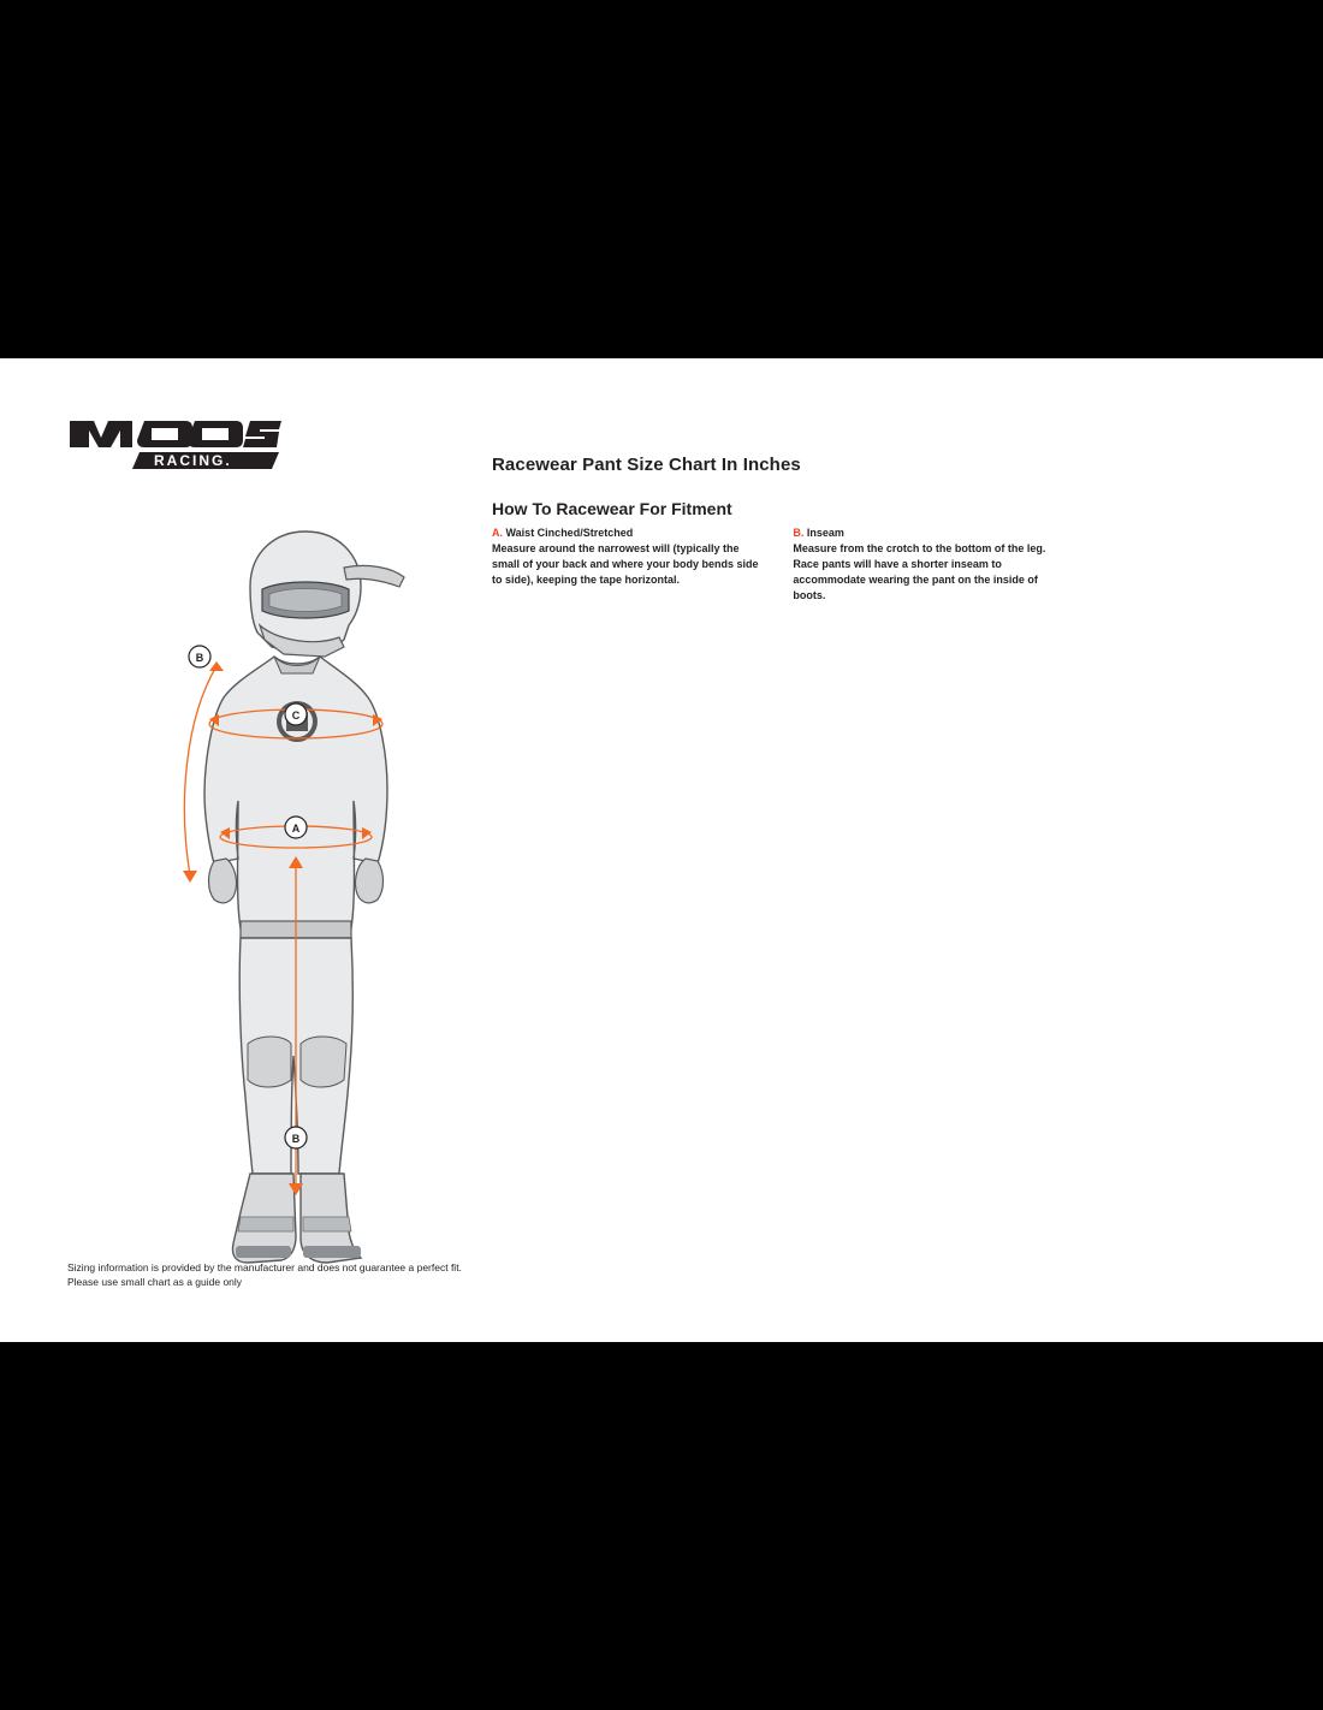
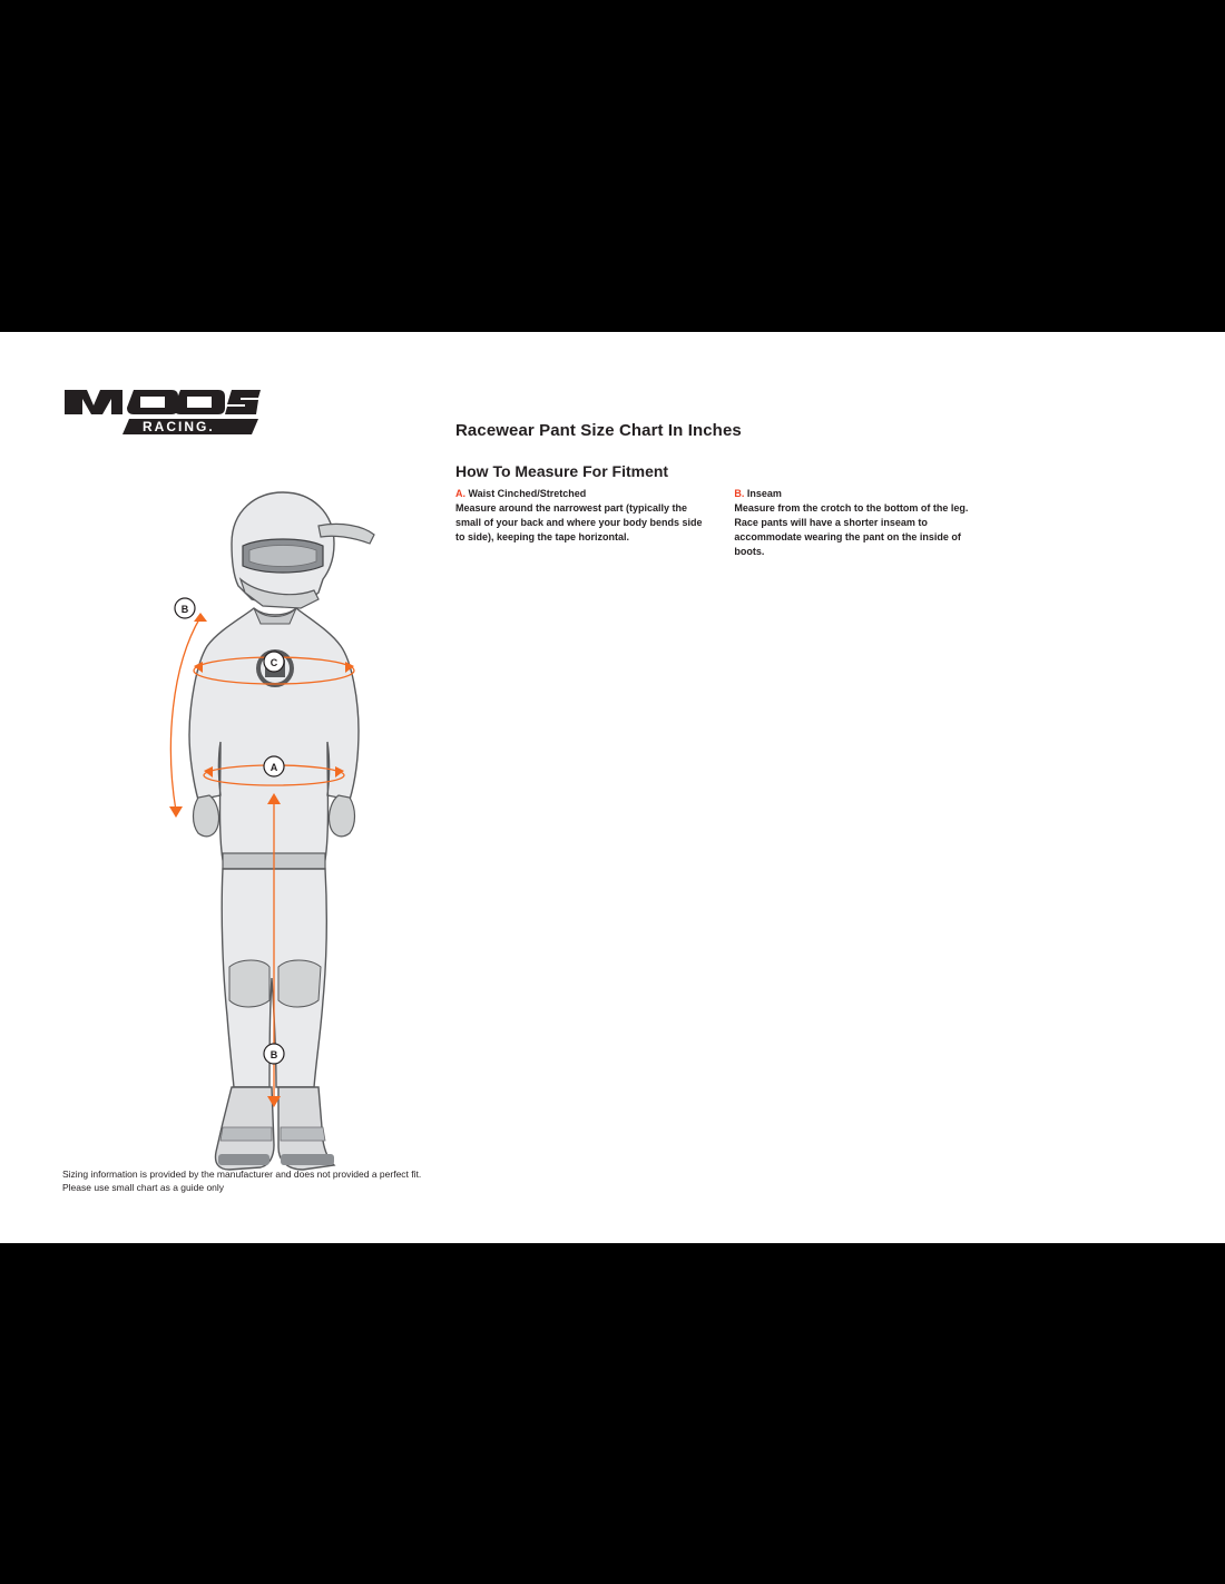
  RACING.
  B
  C
  A
  B
- Sizing information is provided by the manufacturer and does not guarantee a perfect fit.
+ Sizing information is provided by the manufacturer and does not provided a perfect fit.
  Please use small chart as a guide only
  Racewear Pant Size Chart In Inches
- How To Racewear For Fitment
+ How To Measure For Fitment
  A. Waist Cinched/Stretched
- Measure around the narrowest will (typically the small of your back and where your body bends side to side), keeping the tape horizontal.
+ Measure around the narrowest part (typically the small of your back and where your body bends side to side), keeping the tape horizontal.
  B. Inseam
  Measure from the crotch to the bottom of the leg. Race pants will have a shorter inseam to accommodate wearing the pant on the inside of boots.
